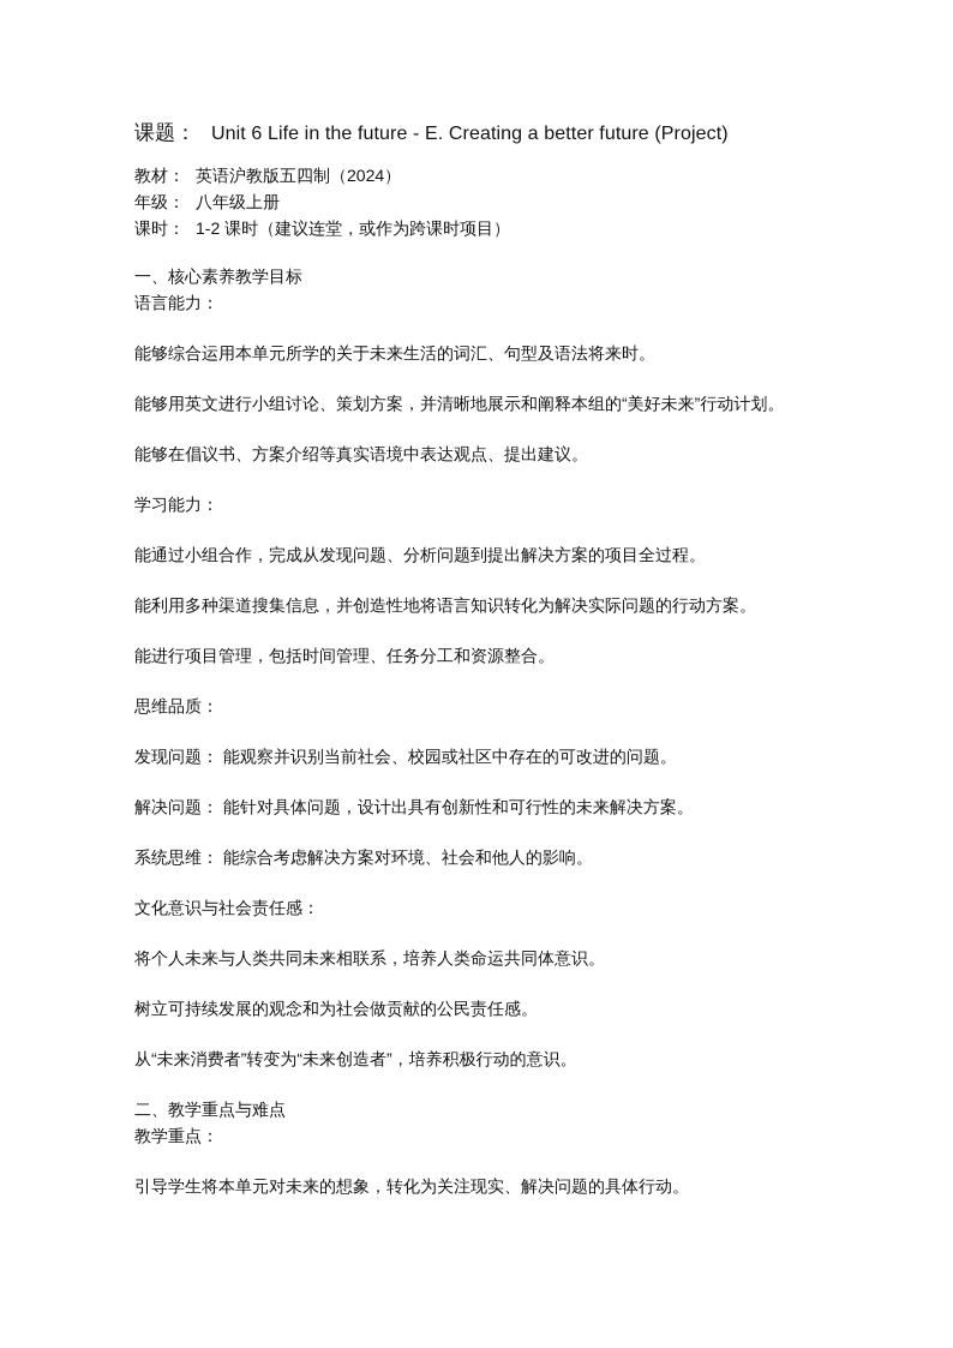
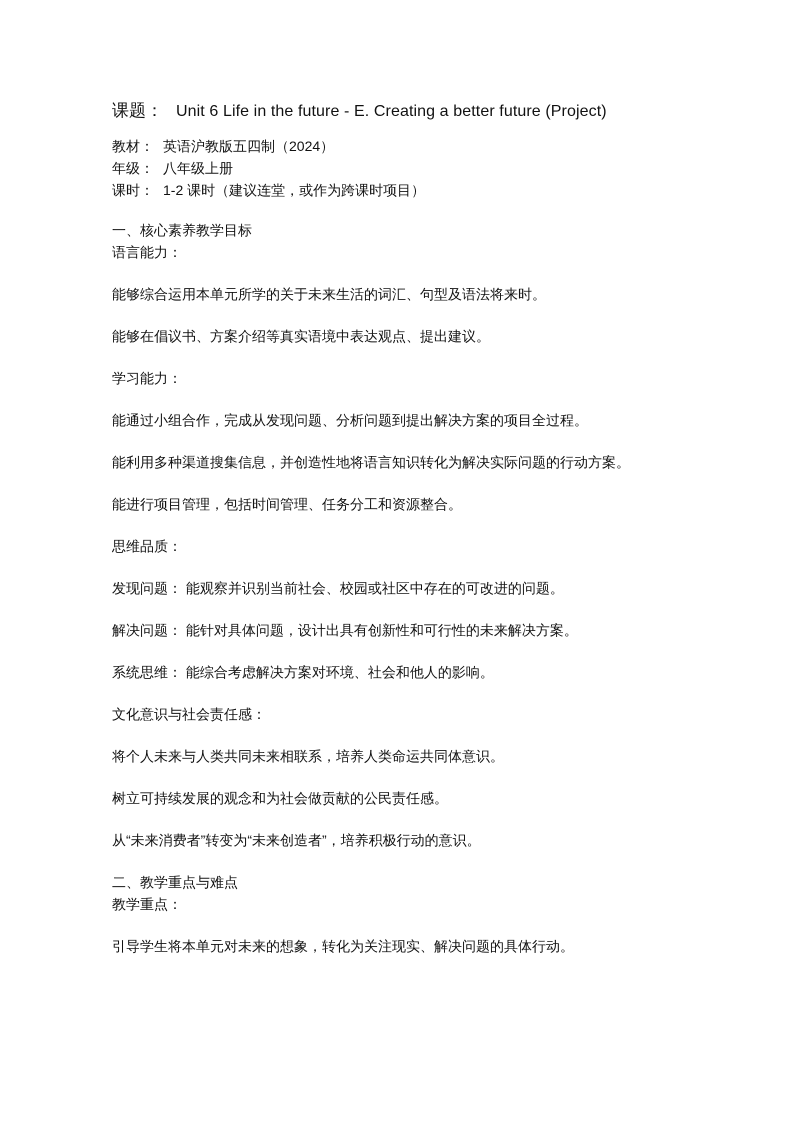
  课题： Unit 6 Life in the future - E. Creating a better future (Project)
  教材： 英语沪教版五四制（2024）
  年级： 八年级上册
  课时： 1-2 课时（建议连堂，或作为跨课时项目）
  一、核心素养教学目标
  语言能力：
  能够综合运用本单元所学的关于未来生活的词汇、句型及语法将来时。
- 能够用英文进行小组讨论、策划方案，并清晰地展示和阐释本组的“美好未来”行动计划。
  能够在倡议书、方案介绍等真实语境中表达观点、提出建议。
  学习能力：
  能通过小组合作，完成从发现问题、分析问题到提出解决方案的项目全过程。
  能利用多种渠道搜集信息，并创造性地将语言知识转化为解决实际问题的行动方案。
  能进行项目管理，包括时间管理、任务分工和资源整合。
  思维品质：
  发现问题： 能观察并识别当前社会、校园或社区中存在的可改进的问题。
  解决问题： 能针对具体问题，设计出具有创新性和可行性的未来解决方案。
  系统思维： 能综合考虑解决方案对环境、社会和他人的影响。
  文化意识与社会责任感：
  将个人未来与人类共同未来相联系，培养人类命运共同体意识。
  树立可持续发展的观念和为社会做贡献的公民责任感。
  从“未来消费者”转变为“未来创造者”，培养积极行动的意识。
  二、教学重点与难点
  教学重点：
  引导学生将本单元对未来的想象，转化为关注现实、解决问题的具体行动。
